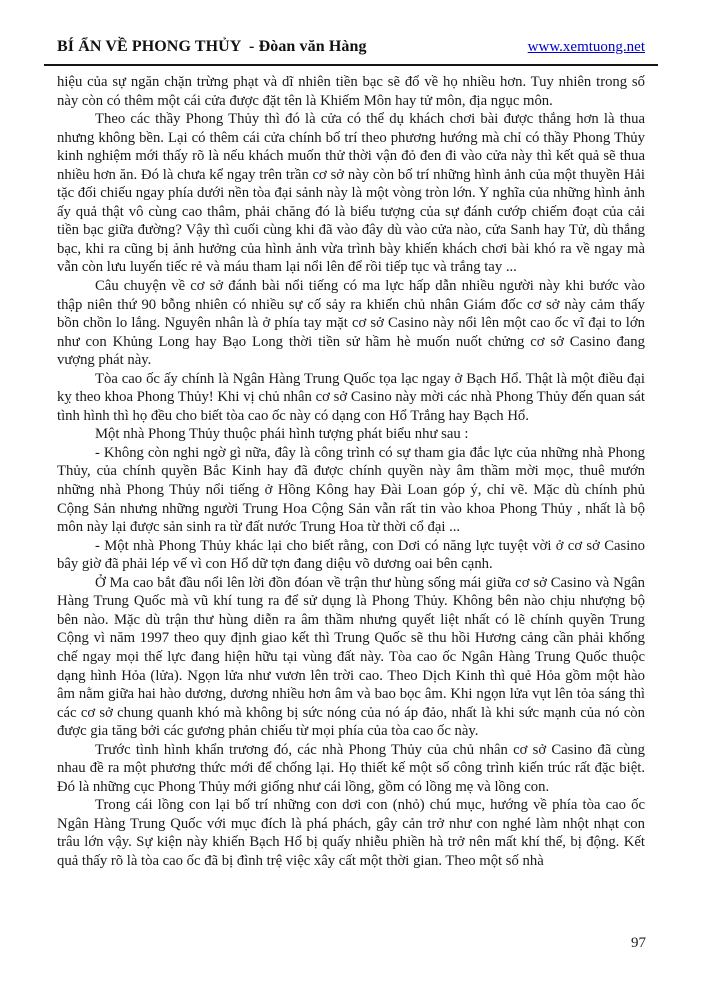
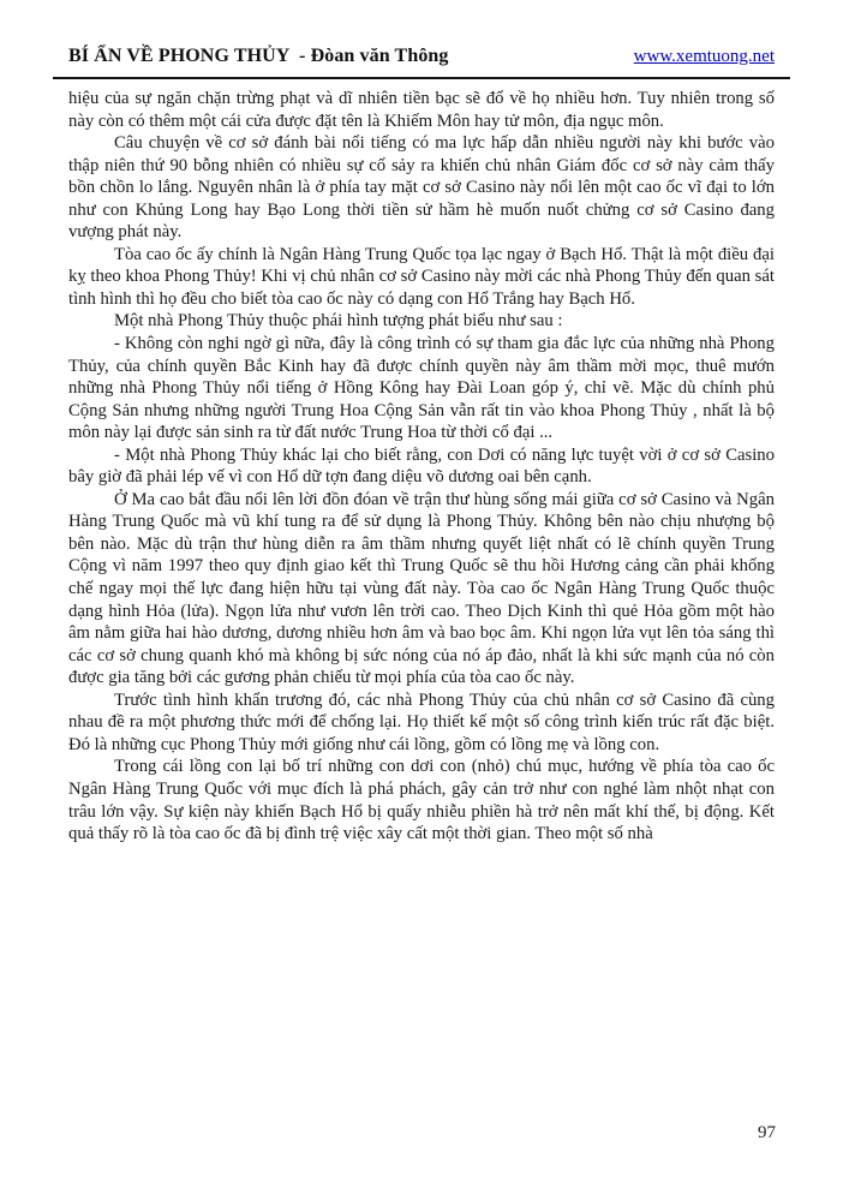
- BÍ ẨN VỀ PHONG THỦY - Đòan văn Hàng
+ BÍ ẨN VỀ PHONG THỦY - Đòan văn Thông
  www.xemtuong.net
  hiệu của sự ngăn chặn trừng phạt và dĩ nhiên tiền bạc sẽ đổ về họ nhiều hơn. Tuy nhiên trong số này còn có thêm một cái cửa được đặt tên là Khiếm Môn hay tử môn, địa ngục môn.
- Theo các thầy Phong Thủy thì đó là cửa có thể dụ khách chơi bài được thắng hơn là thua nhưng không bền. Lại có thêm cái cửa chính bố trí theo phương hướng mà chỉ có thầy Phong Thủy kinh nghiệm mới thấy rõ là nếu khách muốn thử thời vận đỏ đen đi vào cửa này thì kết quả sẽ thua nhiều hơn ăn. Đó là chưa kể ngay trên trần cơ sở này còn bố trí những hình ảnh của một thuyền Hải tặc đối chiếu ngay phía dưới nền tòa đại sảnh này là một vòng tròn lớn. Y nghĩa của những hình ảnh ấy quả thật vô cùng cao thâm, phải chăng đó là biểu tượng của sự đánh cướp chiếm đoạt của cải tiền bạc giữa đường? Vậy thì cuối cùng khi đã vào đây dù vào cửa nào, cửa Sanh hay Tử, dù thắng bạc, khi ra cũng bị ảnh hưởng của hình ảnh vừa trình bày khiến khách chơi bài khó ra về ngay mà vẫn còn lưu luyến tiếc rẻ và máu tham lại nổi lên để rồi tiếp tục và trắng tay ...
  Câu chuyện về cơ sở đánh bài nổi tiếng có ma lực hấp dẫn nhiều người này khi bước vào thập niên thứ 90 bỗng nhiên có nhiều sự cố sảy ra khiến chủ nhân Giám đốc cơ sở này cảm thấy bồn chồn lo lắng. Nguyên nhân là ở phía tay mặt cơ sở Casino này nổi lên một cao ốc vĩ đại to lớn như con Khủng Long hay Bạo Long thời tiền sử hầm hè muốn nuốt chửng cơ sở Casino đang vượng phát này.
  Tòa cao ốc ấy chính là Ngân Hàng Trung Quốc tọa lạc ngay ở Bạch Hổ. Thật là một điều đại kỵ theo khoa Phong Thủy! Khi vị chủ nhân cơ sở Casino này mời các nhà Phong Thủy đến quan sát tình hình thì họ đều cho biết tòa cao ốc này có dạng con Hổ Trắng hay Bạch Hổ.
  Một nhà Phong Thủy thuộc phái hình tượng phát biểu như sau :
  - Không còn nghi ngờ gì nữa, đây là công trình có sự tham gia đắc lực của những nhà Phong Thủy, của chính quyền Bắc Kinh hay đã được chính quyền này âm thầm mời mọc, thuê mướn những nhà Phong Thủy nổi tiếng ở Hồng Kông hay Đài Loan góp ý, chỉ vẽ. Mặc dù chính phủ Cộng Sản nhưng những người Trung Hoa Cộng Sản vẫn rất tin vào khoa Phong Thủy , nhất là bộ môn này lại được sản sinh ra từ đất nước Trung Hoa từ thời cổ đại ...
  - Một nhà Phong Thủy khác lại cho biết rằng, con Dơi có năng lực tuyệt vời ở cơ sở Casino bây giờ đã phải lép vế vì con Hổ dữ tợn đang diệu võ dương oai bên cạnh.
  Ở Ma cao bắt đầu nổi lên lời đồn đóan về trận thư hùng sống mái giữa cơ sở Casino và Ngân Hàng Trung Quốc mà vũ khí tung ra để sử dụng là Phong Thủy. Không bên nào chịu nhượng bộ bên nào. Mặc dù trận thư hùng diễn ra âm thầm nhưng quyết liệt nhất có lẽ chính quyền Trung Cộng vì năm 1997 theo quy định giao kết thì Trung Quốc sẽ thu hồi Hương cảng cần phải khống chế ngay mọi thế lực đang hiện hữu tại vùng đất này. Tòa cao ốc Ngân Hàng Trung Quốc thuộc dạng hình Hỏa (lửa). Ngọn lửa như vươn lên trời cao. Theo Dịch Kinh thì quẻ Hỏa gồm một hào âm nằm giữa hai hào dương, dương nhiều hơn âm và bao bọc âm. Khi ngọn lửa vụt lên tỏa sáng thì các cơ sở chung quanh khó mà không bị sức nóng của nó áp đảo, nhất là khi sức mạnh của nó còn được gia tăng bởi các gương phản chiếu từ mọi phía của tòa cao ốc này.
  Trước tình hình khẩn trương đó, các nhà Phong Thủy của chủ nhân cơ sở Casino đã cùng nhau đề ra một phương thức mới để chống lại. Họ thiết kế một số công trình kiến trúc rất đặc biệt. Đó là những cục Phong Thủy mới giống như cái lồng, gồm có lồng mẹ và lồng con.
  Trong cái lồng con lại bố trí những con dơi con (nhỏ) chú mục, hướng về phía tòa cao ốc Ngân Hàng Trung Quốc với mục đích là phá phách, gây cản trở như con nghé làm nhột nhạt con trâu lớn vậy. Sự kiện này khiến Bạch Hổ bị quấy nhiễu phiền hà trở nên mất khí thế, bị động. Kết quả thấy rõ là tòa cao ốc đã bị đình trệ việc xây cất một thời gian. Theo một số nhà
  97
